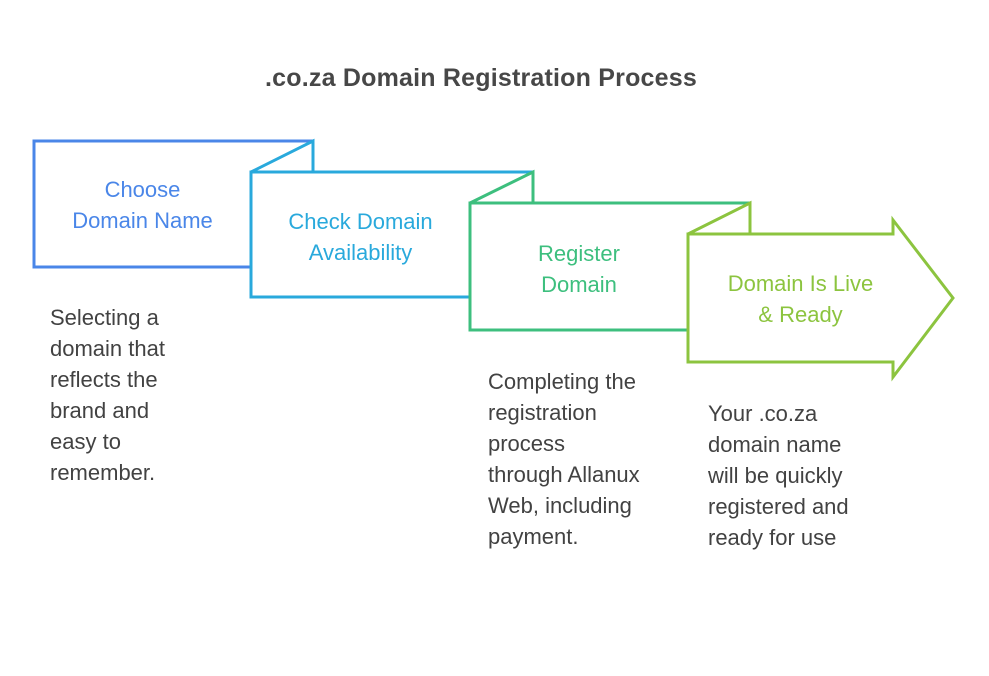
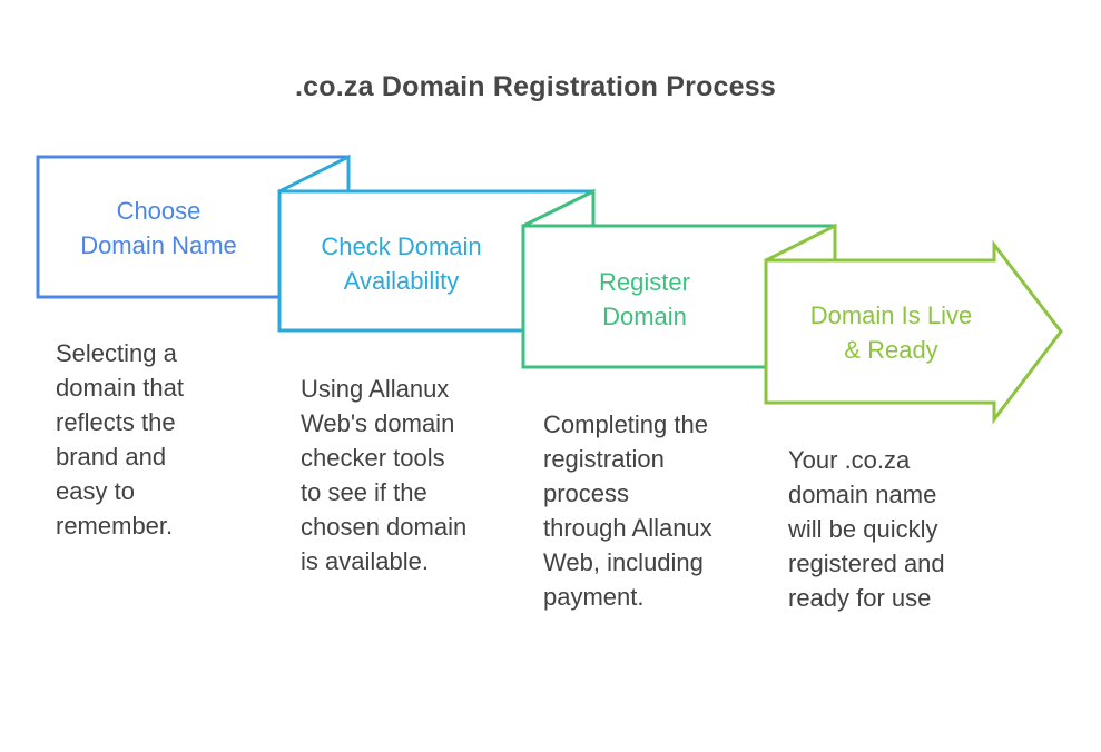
  .co.za Domain Registration Process
  Choose
  Domain Name
  Check Domain
  Availability
  Register
  Domain
  Domain Is Live
  & Ready
  Selecting a
  domain that
  reflects the
  brand and
  easy to
  remember.
+ Using Allanux
+ Web's domain
+ checker tools
+ to see if the
+ chosen domain
+ is available.
  Completing the
  registration
  process
  through Allanux
  Web, including
  payment.
  Your .co.za
  domain name
  will be quickly
  registered and
  ready for use
